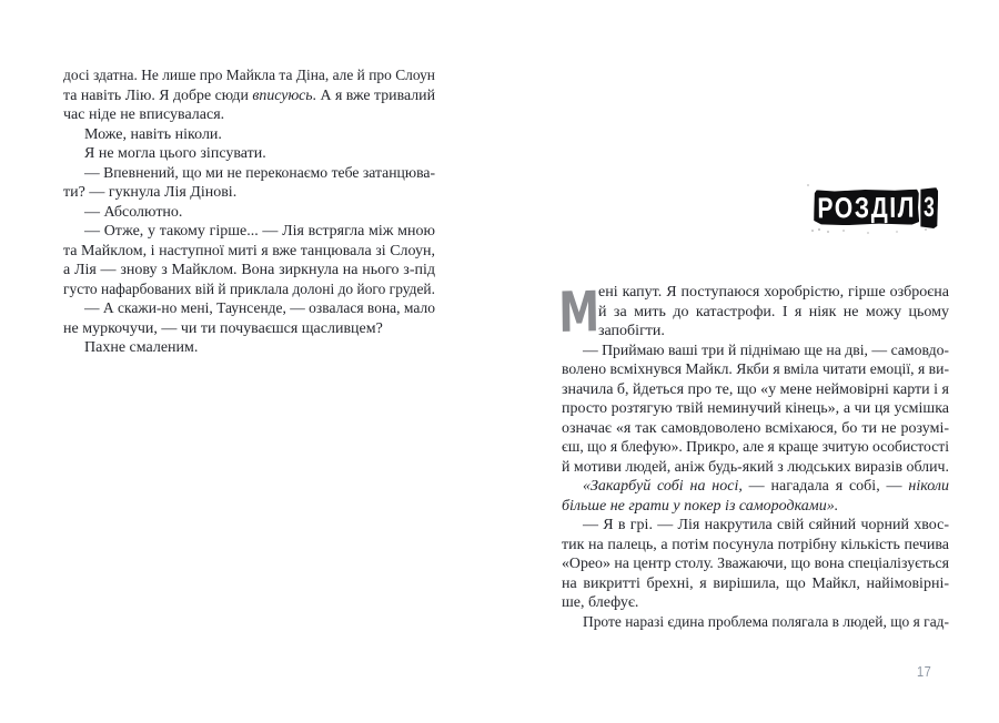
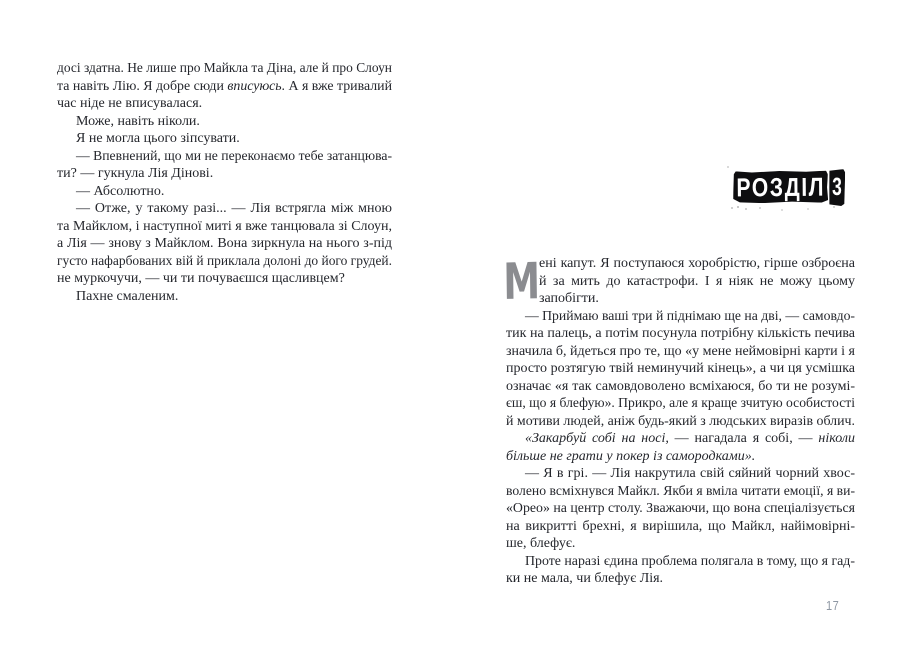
  досі здатна. Не лише про Майкла та Діна, але й про Слоун
  та навіть Лію. Я добре сюди вписуюсь. А я вже тривалий
  час ніде не вписувалася.
  Може, навіть ніколи.
  Я не могла цього зіпсувати.
  — Впевнений, що ми не переконаємо тебе затанцюва-
  ти? — гукнула Лія Дінові.
  — Абсолютно.
- — Отже, у такому гірше... — Лія встрягла між мною
+ — Отже, у такому разі... — Лія встрягла між мною
  та Майклом, і наступної миті я вже танцювала зі Слоун,
  а Лія — знову з Майклом. Вона зиркнула на нього з-під
  густо нафарбованих вій й приклала долоні до його грудей.
- — А скажи-но мені, Таунсенде, — озвалася вона, мало
  не муркочучи, — чи ти почуваєшся щасливцем?
  Пахне смаленим.
  РОЗДІЛ
  3
  ені капут. Я поступаюся хоробрістю, гірше озброєна
  й за мить до катастрофи. І я ніяк не можу цьому
  запобігти.
  — Приймаю ваші три й піднімаю ще на дві, — самовдо-
- волено всміхнувся Майкл. Якби я вміла читати емоції, я ви-
+ тик на палець, а потім посунула потрібну кількість печива
  значила б, йдеться про те, що «у мене неймовірні карти і я
  просто розтягую твій неминучий кінець», а чи ця усмішка
  означає «я так самовдоволено всміхаюся, бо ти не розумі-
  єш, що я блефую». Прикро, але я краще зчитую особистості
  й мотиви людей, аніж будь-який з людських виразів облич.
  «Закарбуй собі на носі, — нагадала я собі, — ніколи
  більше не грати у покер із самородками».
  — Я в грі. — Лія накрутила свій сяйний чорний хвос-
- тик на палець, а потім посунула потрібну кількість печива
+ волено всміхнувся Майкл. Якби я вміла читати емоції, я ви-
  «Орео» на центр столу. Зважаючи, що вона спеціалізується
  на викритті брехні, я вирішила, що Майкл, найімовірні-
  ше, блефує.
- Проте наразі єдина проблема полягала в людей, що я гад-
+ Проте наразі єдина проблема полягала в тому, що я гад-
+ ки не мала, чи блефує Лія.
  17
